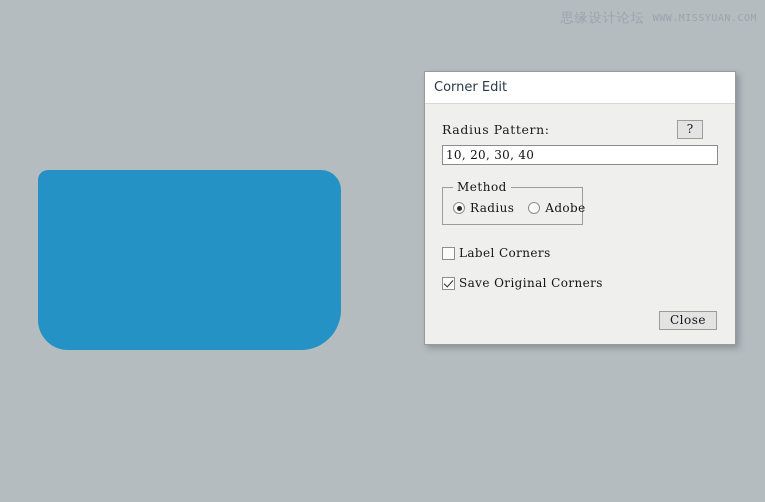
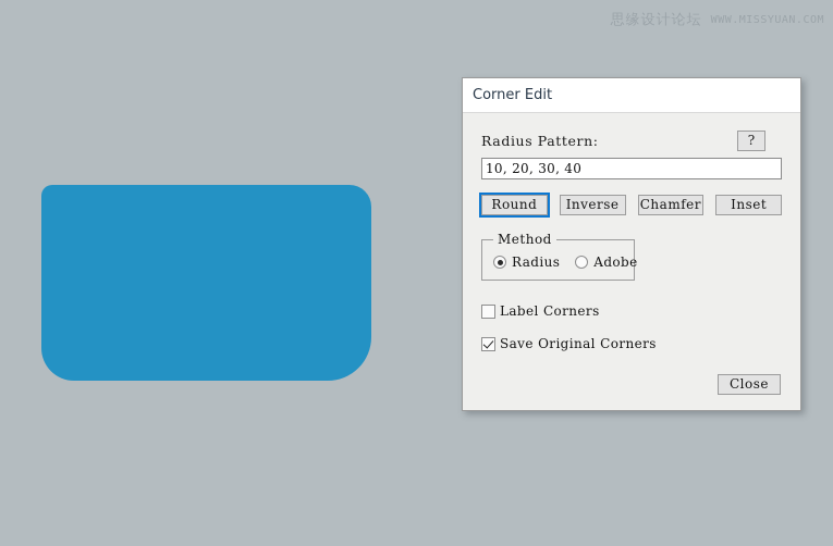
  思缘设计论坛
  WWW.MISSYUAN.COM
  Corner Edit
  Radius Pattern:
  ?
  10, 20, 30, 40
+ Round
+ Inverse
+ Chamfer
+ Inset
  Method
  Radius
  Adobe
  Label Corners
  Save Original Corners
  Close
